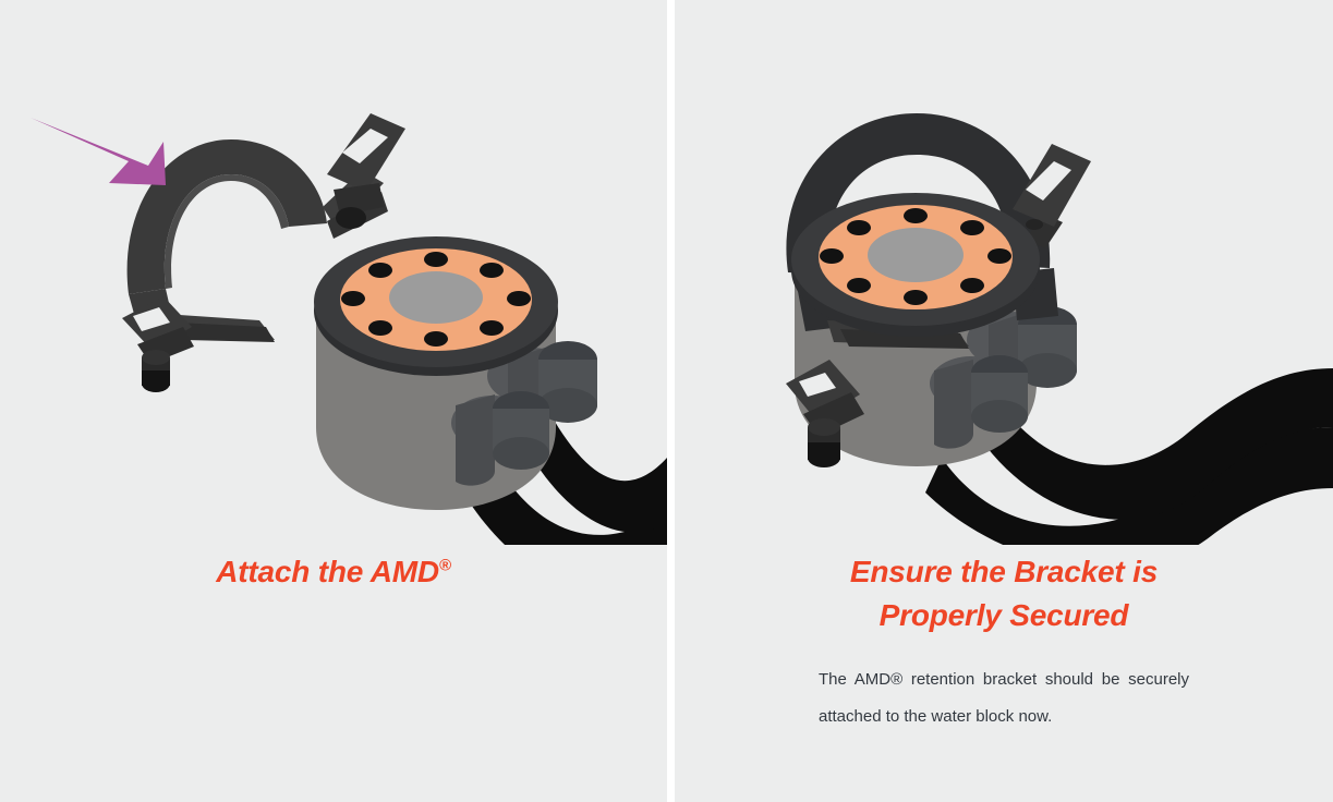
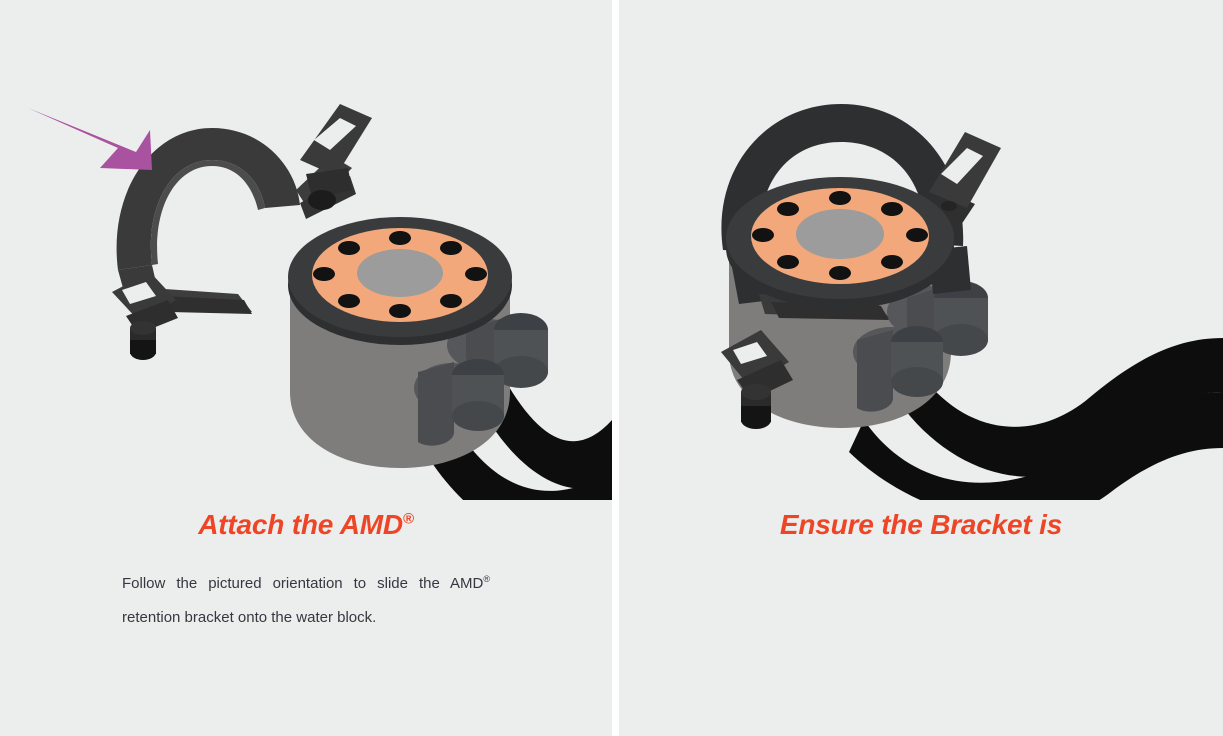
  Attach the AMD®
+ Follow the pictured orientation to slide the AMD® retention bracket onto the water block.
  Ensure the Bracket is
- Properly Secured
- The AMD® retention bracket should be securely attached to the water block now.
